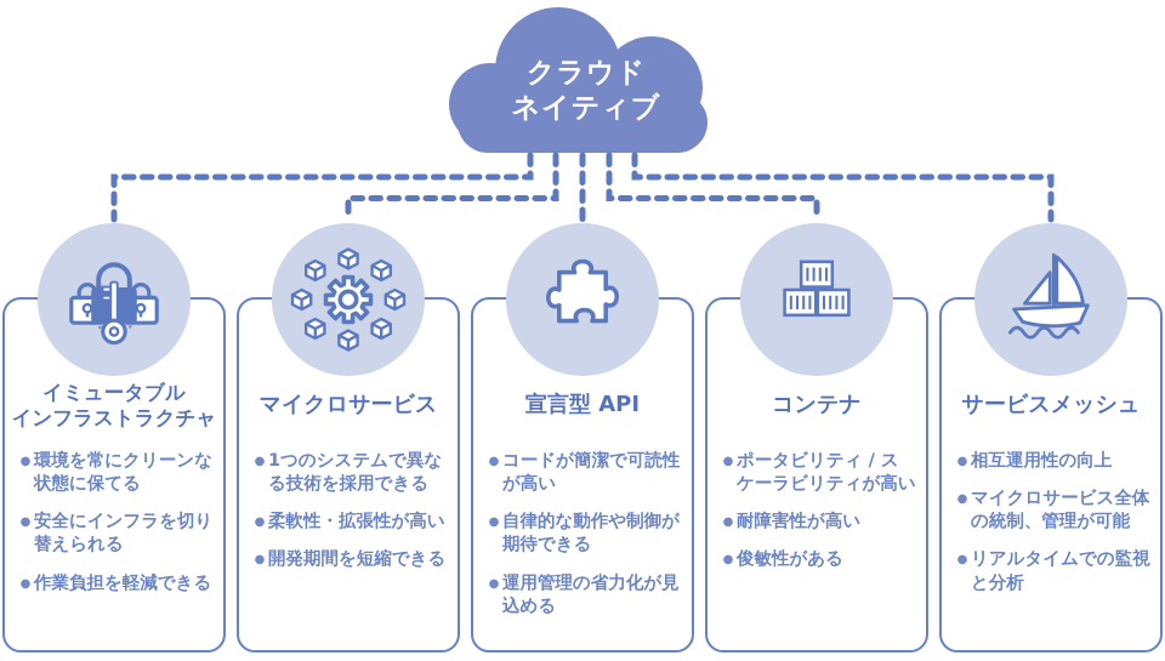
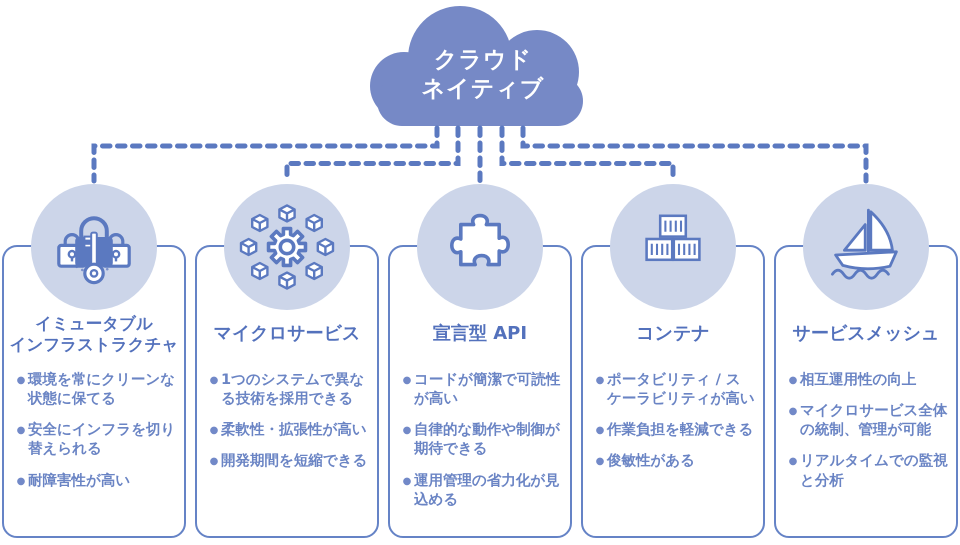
  クラウド
  ネイティブ
  イミュータブル
  インフラストラクチャ
  ●
  環境を常にクリーンな状態に保てる
  ●
  安全にインフラを切り替えられる
  ●
- 作業負担を軽減できる
+ 耐障害性が高い
  マイクロサービス
  ●
  1つのシステムで異なる技術を採用できる
  ●
  柔軟性・拡張性が高い
  ●
  開発期間を短縮できる
  宣言型 API
  ●
  コードが簡潔で可読性が高い
  ●
  自律的な動作や制御が期待できる
  ●
  運用管理の省力化が見込める
  コンテナ
  ●
  ポータビリティ / スケーラビリティが高い
  ●
- 耐障害性が高い
+ 作業負担を軽減できる
  ●
  俊敏性がある
  サービスメッシュ
  ●
  相互運用性の向上
  ●
  マイクロサービス全体の統制、管理が可能
  ●
  リアルタイムでの監視と分析
